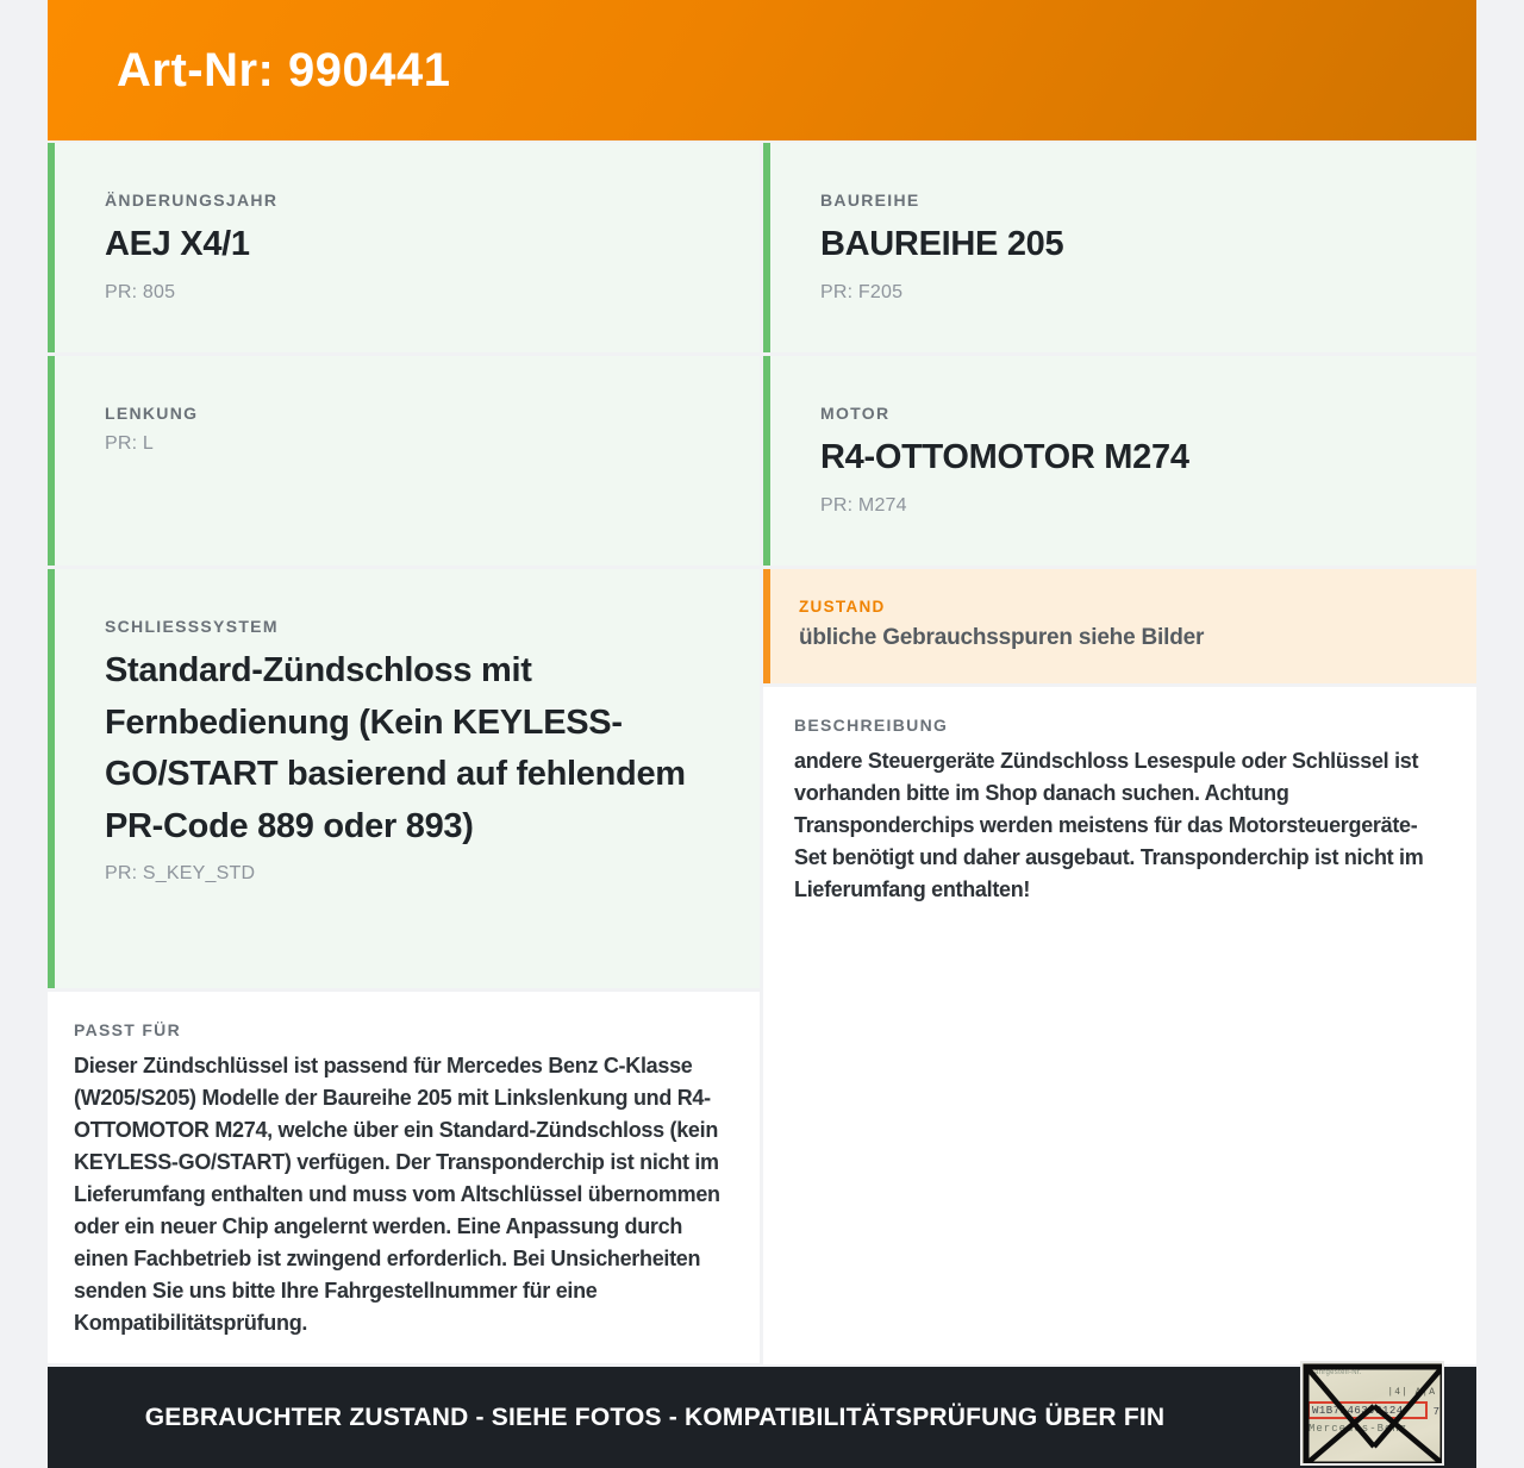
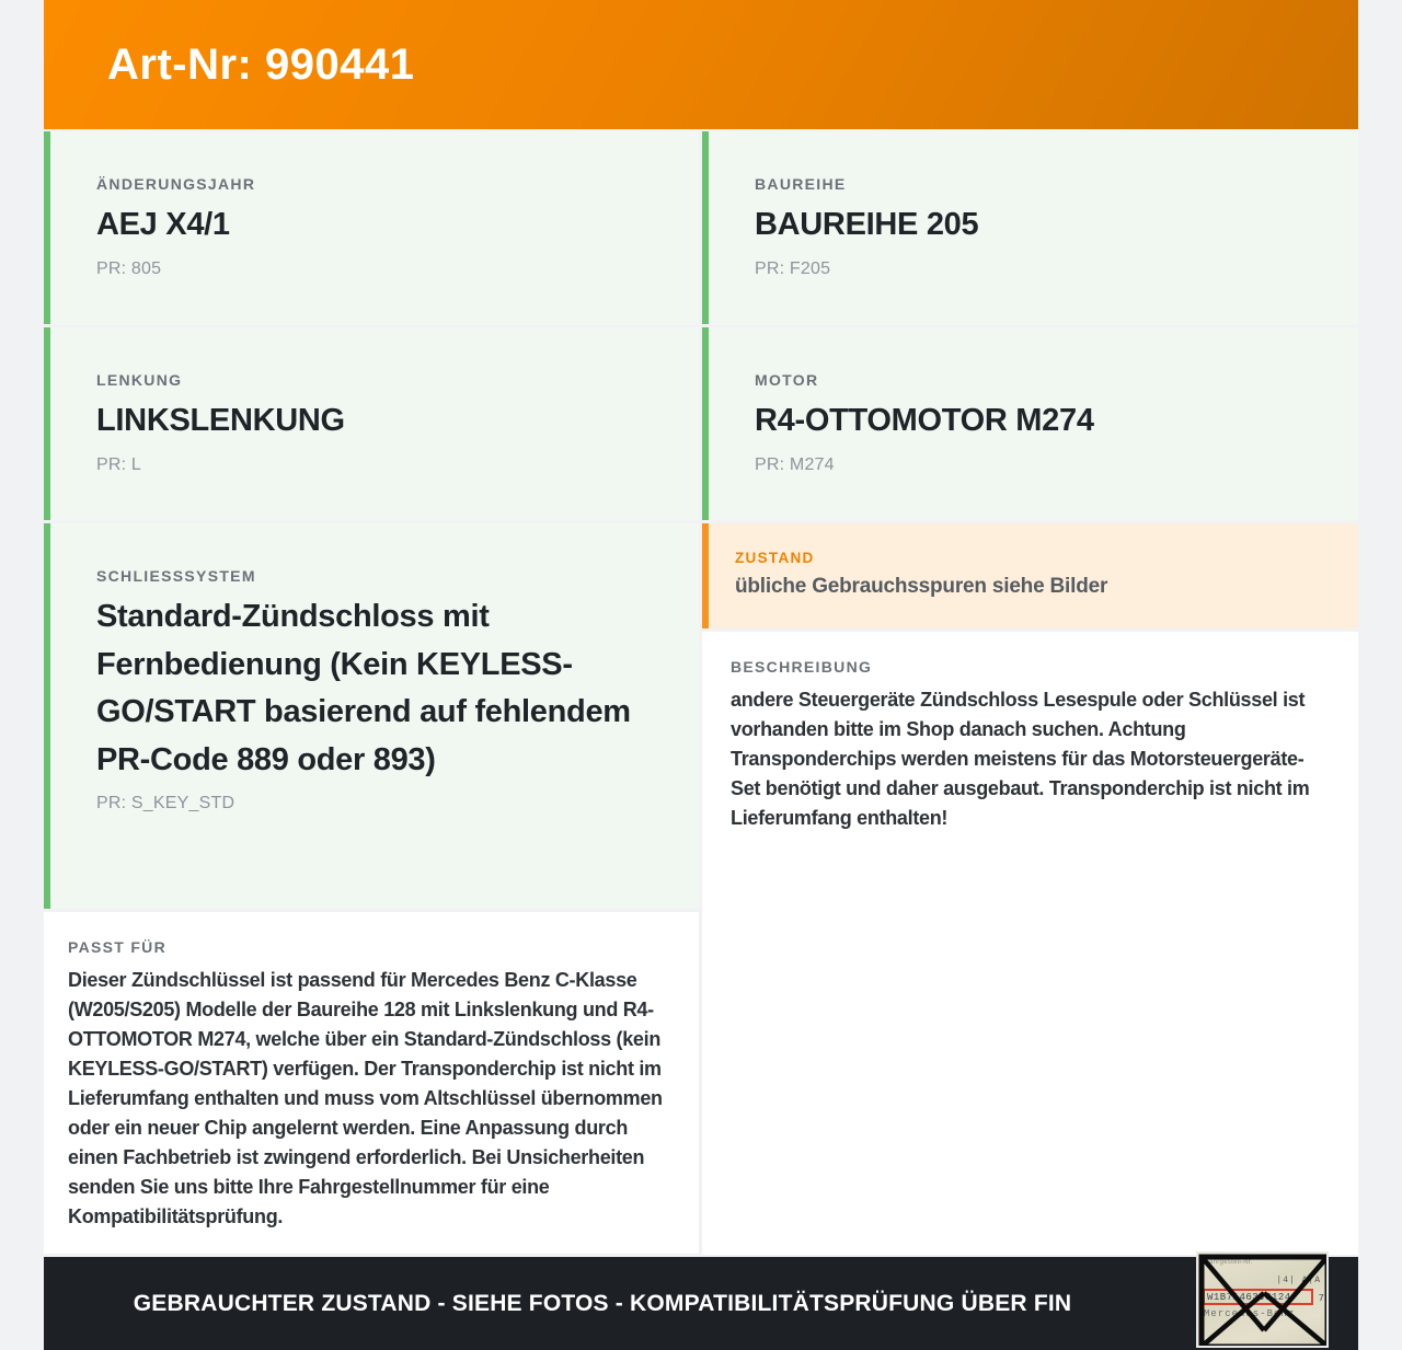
  Art-Nr: 990441
  ÄNDERUNGSJAHR
  AEJ X4/1
  PR: 805
  LENKUNG
+ LINKSLENKUNG
  PR: L
  SCHLIESSSYSTEM
  Standard-Zündschloss mit Fernbedienung (Kein KEYLESS-GO/START basierend auf fehlendem PR-Code 889 oder 893)
  PR: S_KEY_STD
  PASST FÜR
- Dieser Zündschlüssel ist passend für Mercedes Benz C-Klasse (W205/S205) Modelle der Baureihe 205 mit Linkslenkung und R4-OTTOMOTOR M274, welche über ein Standard-Zündschloss (kein KEYLESS-GO/START) verfügen. Der Transponderchip ist nicht im Lieferumfang enthalten und muss vom Altschlüssel übernommen oder ein neuer Chip angelernt werden. Eine Anpassung durch einen Fachbetrieb ist zwingend erforderlich. Bei Unsicherheiten senden Sie uns bitte Ihre Fahrgestellnummer für eine Kompatibilitätsprüfung.
+ Dieser Zündschlüssel ist passend für Mercedes Benz C-Klasse (W205/S205) Modelle der Baureihe 128 mit Linkslenkung und R4-OTTOMOTOR M274, welche über ein Standard-Zündschloss (kein KEYLESS-GO/START) verfügen. Der Transponderchip ist nicht im Lieferumfang enthalten und muss vom Altschlüssel übernommen oder ein neuer Chip angelernt werden. Eine Anpassung durch einen Fachbetrieb ist zwingend erforderlich. Bei Unsicherheiten senden Sie uns bitte Ihre Fahrgestellnummer für eine Kompatibilitätsprüfung.
  BAUREIHE
  BAUREIHE 205
  PR: F205
  MOTOR
  R4-OTTOMOTOR M274
  PR: M274
  ZUSTAND
  übliche Gebrauchsspuren siehe Bilder
  BESCHREIBUNG
  andere Steuergeräte Zündschloss Lesespule oder Schlüssel ist vorhanden bitte im Shop danach suchen. Achtung Transponderchips werden meistens für das Motorsteuergeräte-Set benötigt und daher ausgebaut. Transponderchip ist nicht im Lieferumfang enthalten!
  GEBRAUCHTER ZUSTAND - SIEHE FOTOS - KOMPATIBILITÄTSPRÜFUNG ÜBER FIN
  |4||A
  W1B7463124
  7
